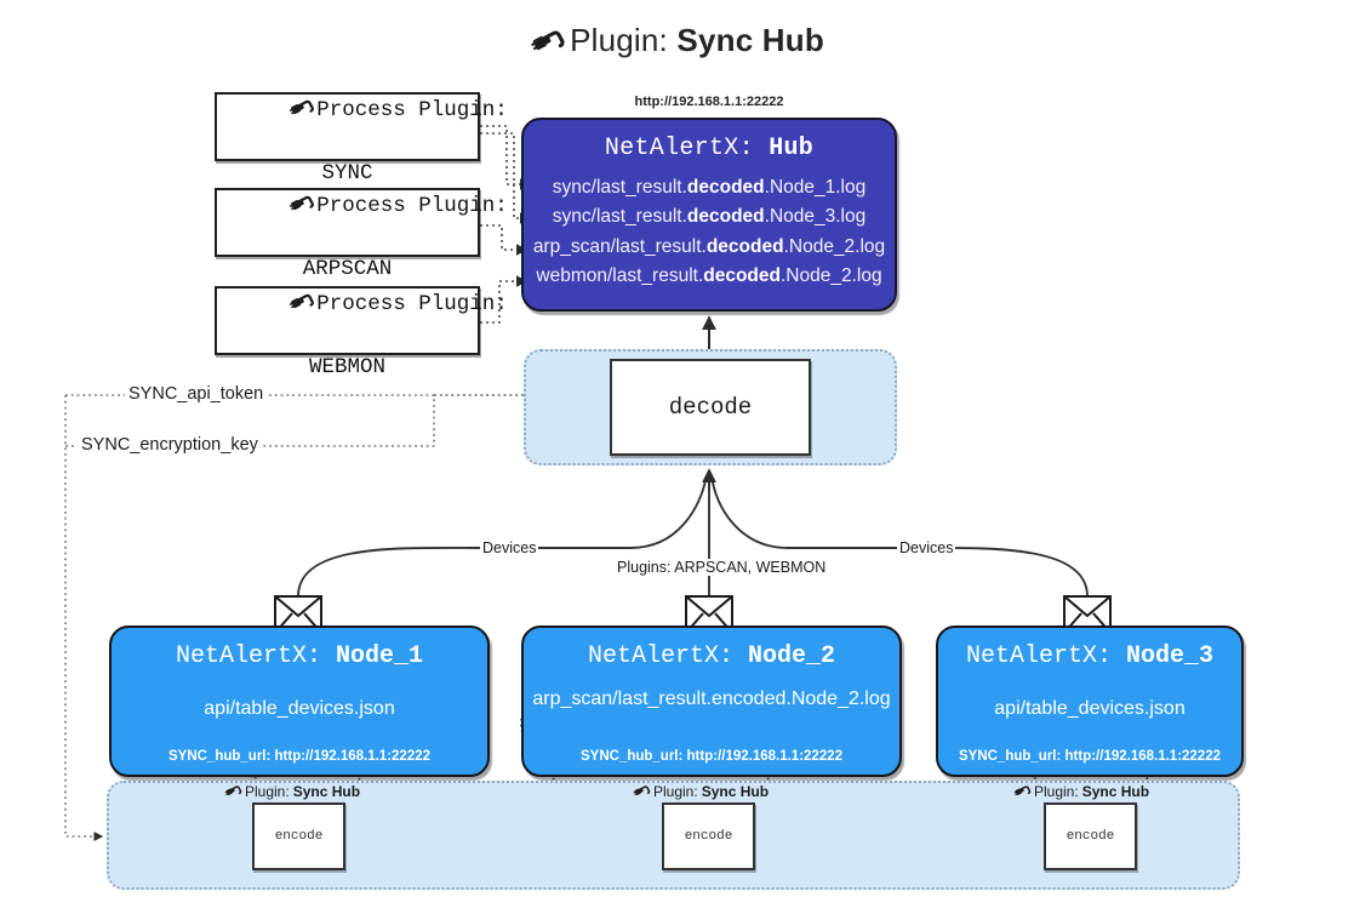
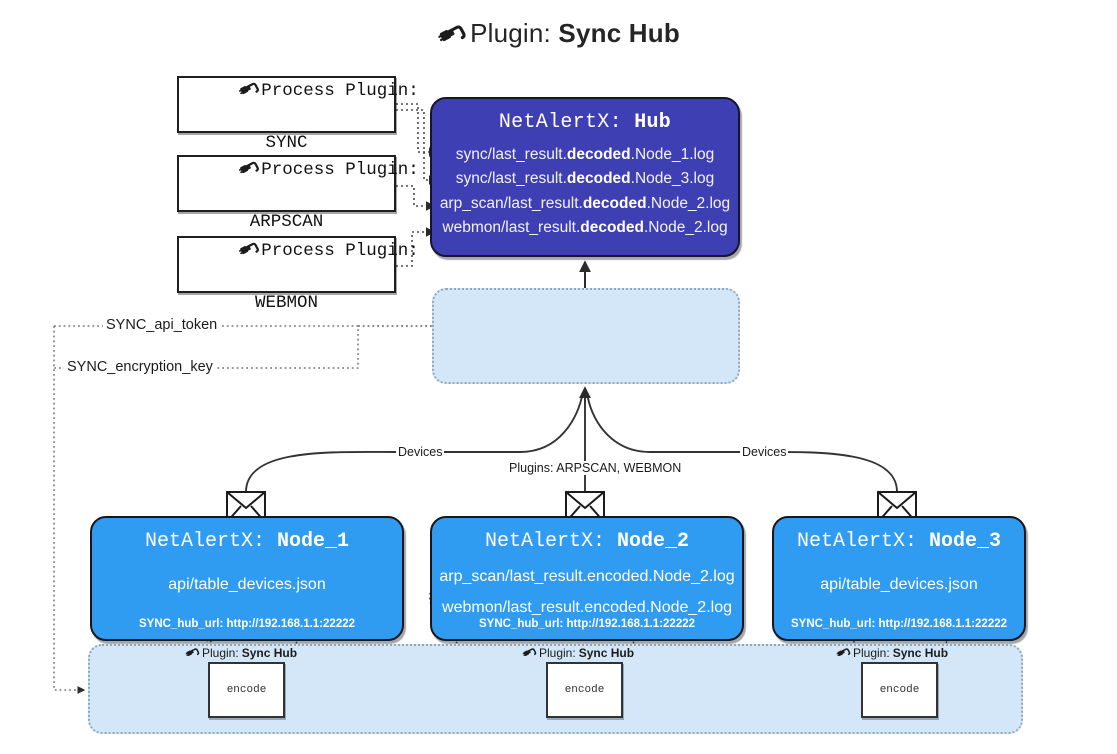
  Plugin: Sync Hub
  Process Plugin:
  SYNC
  Process Plugin:
  ARPSCAN
  Process Plugin:
  WEBMON
- http://192.168.1.1:22222
  NetAlertX: Hub
  sync/last_result.decoded.Node_1.log
  sync/last_result.decoded.Node_3.log
  arp_scan/last_result.decoded.Node_2.log
  webmon/last_result.decoded.Node_2.log
- decode
  SYNC_api_token
  SYNC_encryption_key
  Devices
  Plugins: ARPSCAN, WEBMON
  Devices
  NetAlertX: Node_1
  api/table_devices.json
  SYNC_hub_url: http://192.168.1.1:22222
  NetAlertX: Node_2
  arp_scan/last_result.encoded.Node_2.log
+ webmon/last_result.encoded.Node_2.log
  SYNC_hub_url: http://192.168.1.1:22222
  NetAlertX: Node_3
  api/table_devices.json
  SYNC_hub_url: http://192.168.1.1:22222
  Plugin:
  Sync Hub
  encode
  Plugin:
  Sync Hub
  encode
  Plugin:
  Sync Hub
  encode
